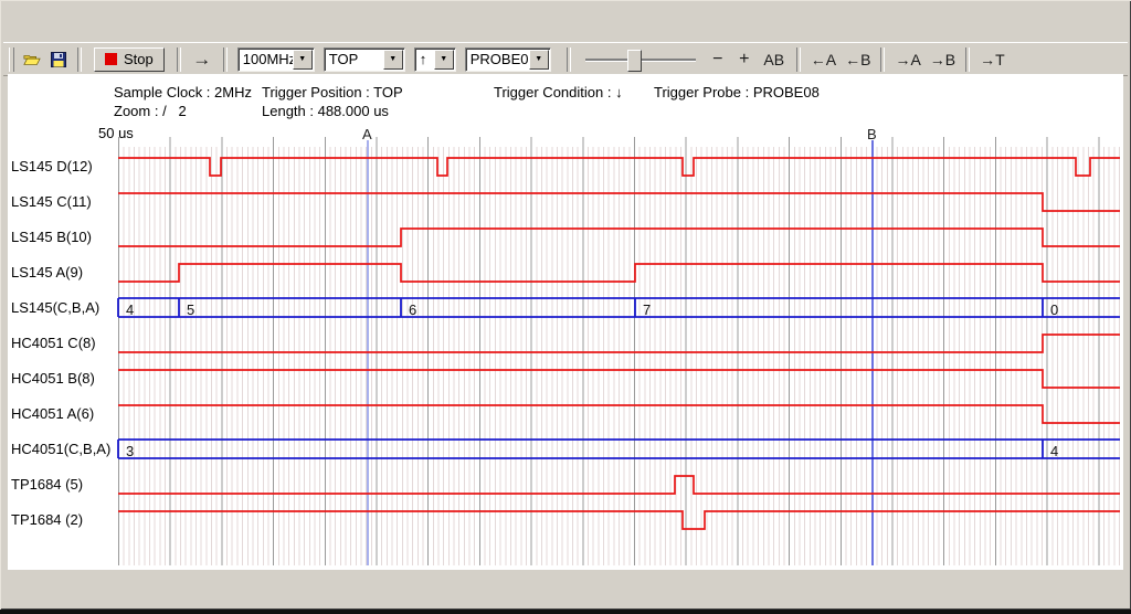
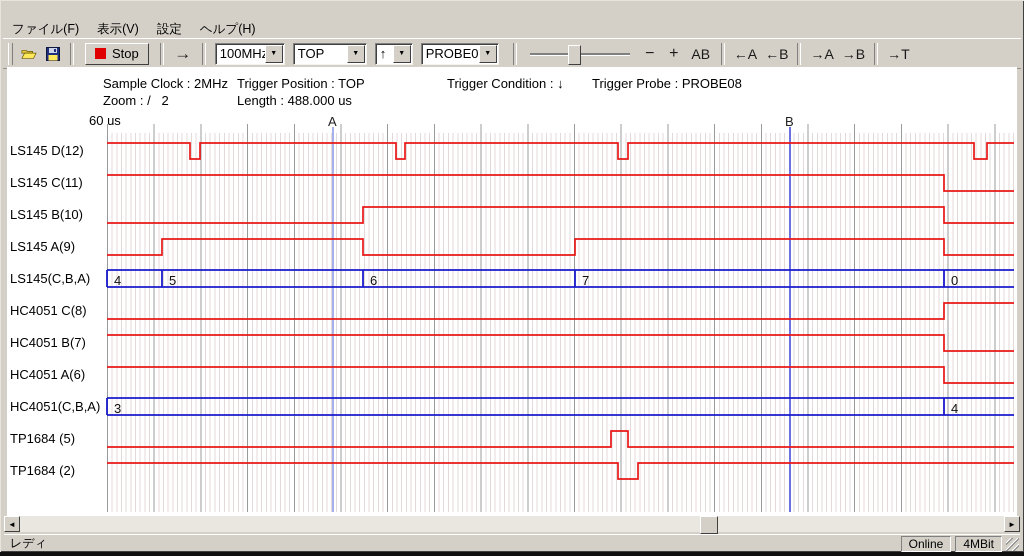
+ ファイル(F)
+ 表示(V)
+ 設定
+ ヘルプ(H)
  Stop
  →
  100MH
  TOP
  ↑
  PROBE0
  −
  +
  AB
  ←A
  ←B
  →A
  →B
  →T
  Sample Clock : 2MHz
  Trigger Position : TOP
  Trigger Condition : ↓
  Trigger Probe : PROBE08
  Zoom : / 2
  Length : 488.000 us
- 50 us
+ 60 us
  LS145 D(12)
  LS145 C(11)
  LS145 B(10)
  LS145 A(9)
  LS145(C,B,A)
  HC4051 C(8)
- HC4051 B(8)
+ HC4051 B(7)
  HC4051 A(6)
  HC4051(C,B,A)
  TP1684 (5)
  TP1684 (2)
  A
  B
  4
  5
  6
  7
  0
  3
  4
+ ◄
+ ►
+ レディ
+ Online
+ 4MBit
